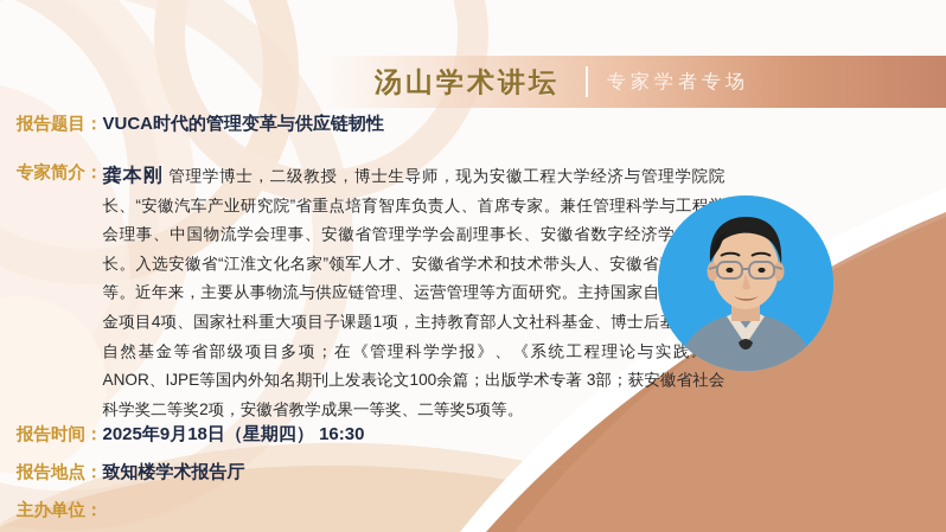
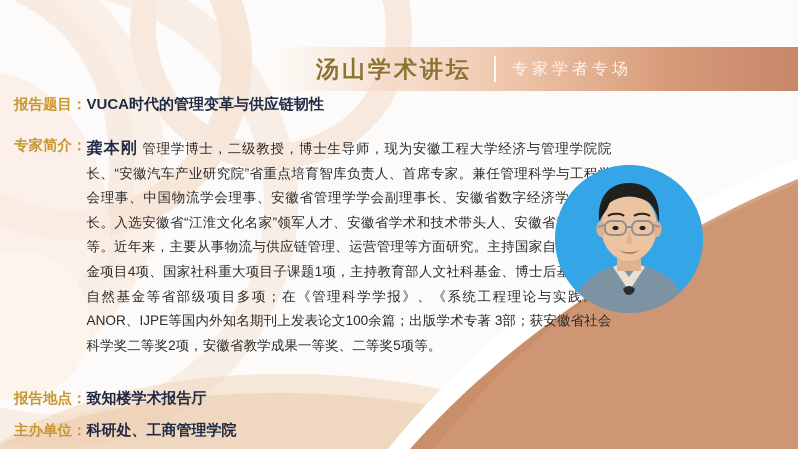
  汤山学术讲坛
  专家学者专场
  报告题目：
  VUCA时代的管理变革与供应链韧性
  专家简介：
  龚本刚 管理学博士，二级教授，博士生导师，现为安徽工程大学经济与管理学院院长、“安徽汽车产业研究院”省重点培育智库负责人、首席专家。兼任管理科学与工程会理事、中国物流学会理事、安徽省管理学学会副理事长、安徽省数字经济学长。入选安徽省“江淮文化名家”领军人才、安徽省学术和技术带头人、安徽省等。近年来，主要从事物流与供应链管理、运营管理等方面研究。主持国家自金项目4项、国家社科重大项目子课题1项，主持教育部人文社科基金、博士后自然基金等省部级项目多项；在《管理科学学报》、《系统工程理论与实践ANOR、IJPE等国内外知名期刊上发表论文100余篇；出版学术专著 3部；获安徽省社会科学奖二等奖2项，安徽省教学成果一等奖、二等奖5项等。
- 报告时间：
- 2025年9月18日（星期四） 16:30
  报告地点：
  致知楼学术报告厅
  主办单位：
+ 科研处、工商管理学院
